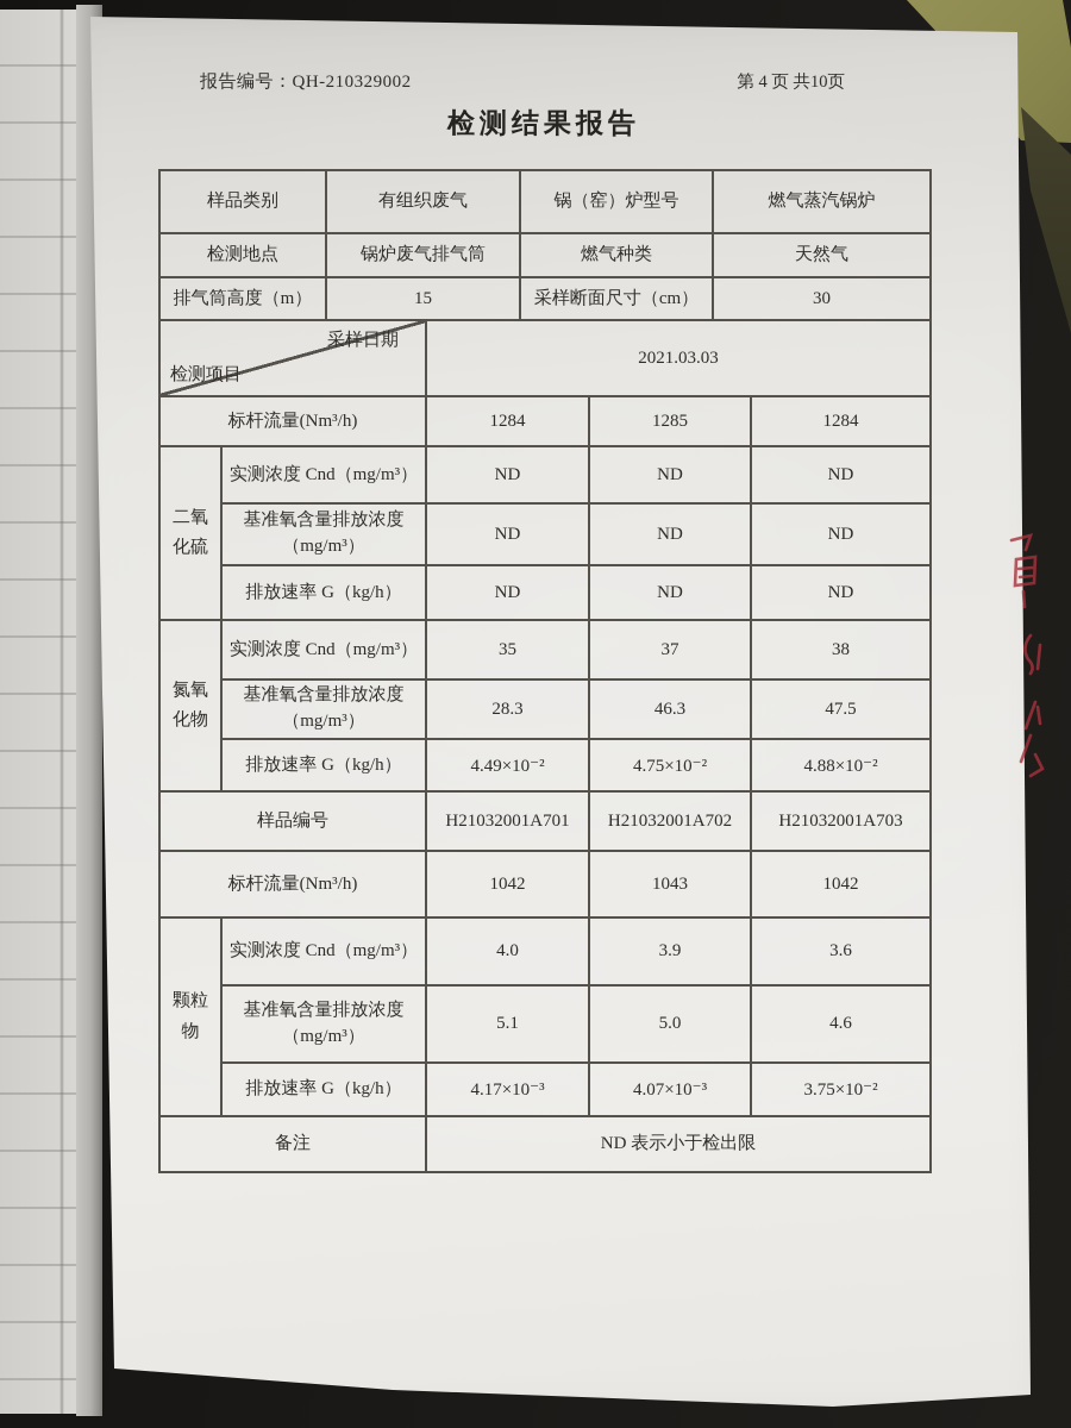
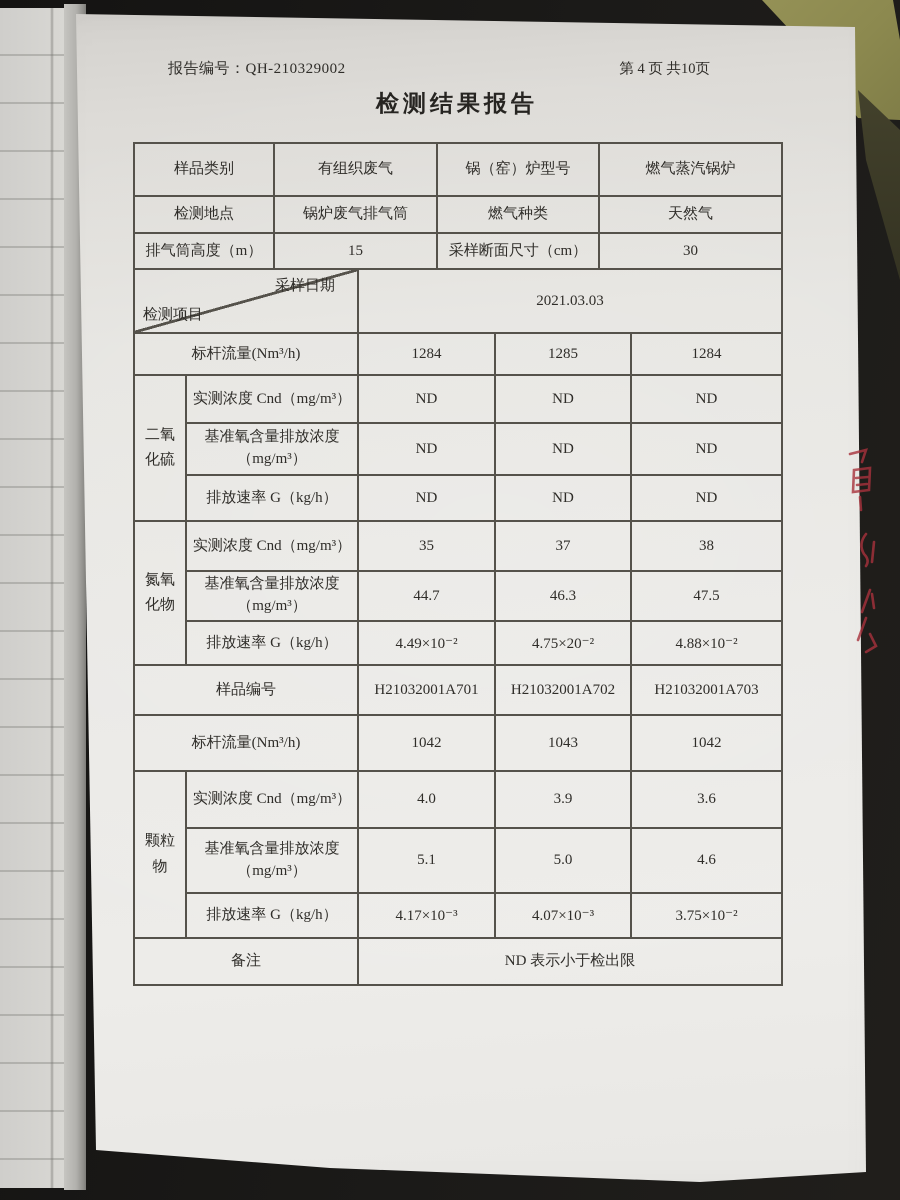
  报告编号：QH-210329002
  第 4 页 共10页
  检测结果报告
  样品类别	有组织废气	锅（窑）炉型号	燃气蒸汽锅炉
  检测地点	锅炉废气排气筒	燃气种类	天然气
  排气筒高度（m）	15	采样断面尺寸（cm）	30
  采样日期 检测项目	2021.03.03
  标杆流量(Nm³/h)	1284	1285	1284
  二氧化硫	实测浓度 Cnd（mg/m³）	ND	ND	ND
  基准氧含量排放浓度 （mg/m³）	ND	ND	ND
  排放速率 G（kg/h）	ND	ND	ND
  氮氧化物	实测浓度 Cnd（mg/m³）	35	37	38
- 基准氧含量排放浓度 （mg/m³）	28.3	46.3	47.5
+ 基准氧含量排放浓度 （mg/m³）	44.7	46.3	47.5
- 排放速率 G（kg/h）	4.49×10⁻²	4.75×10⁻²	4.88×10⁻²
+ 排放速率 G（kg/h）	4.49×10⁻²	4.75×20⁻²	4.88×10⁻²
  样品编号	H21032001A701	H21032001A702	H21032001A703
  标杆流量(Nm³/h)	1042	1043	1042
  颗粒物	实测浓度 Cnd（mg/m³）	4.0	3.9	3.6
  基准氧含量排放浓度 （mg/m³）	5.1	5.0	4.6
  排放速率 G（kg/h）	4.17×10⁻³	4.07×10⁻³	3.75×10⁻²
  备注	ND 表示小于检出限
